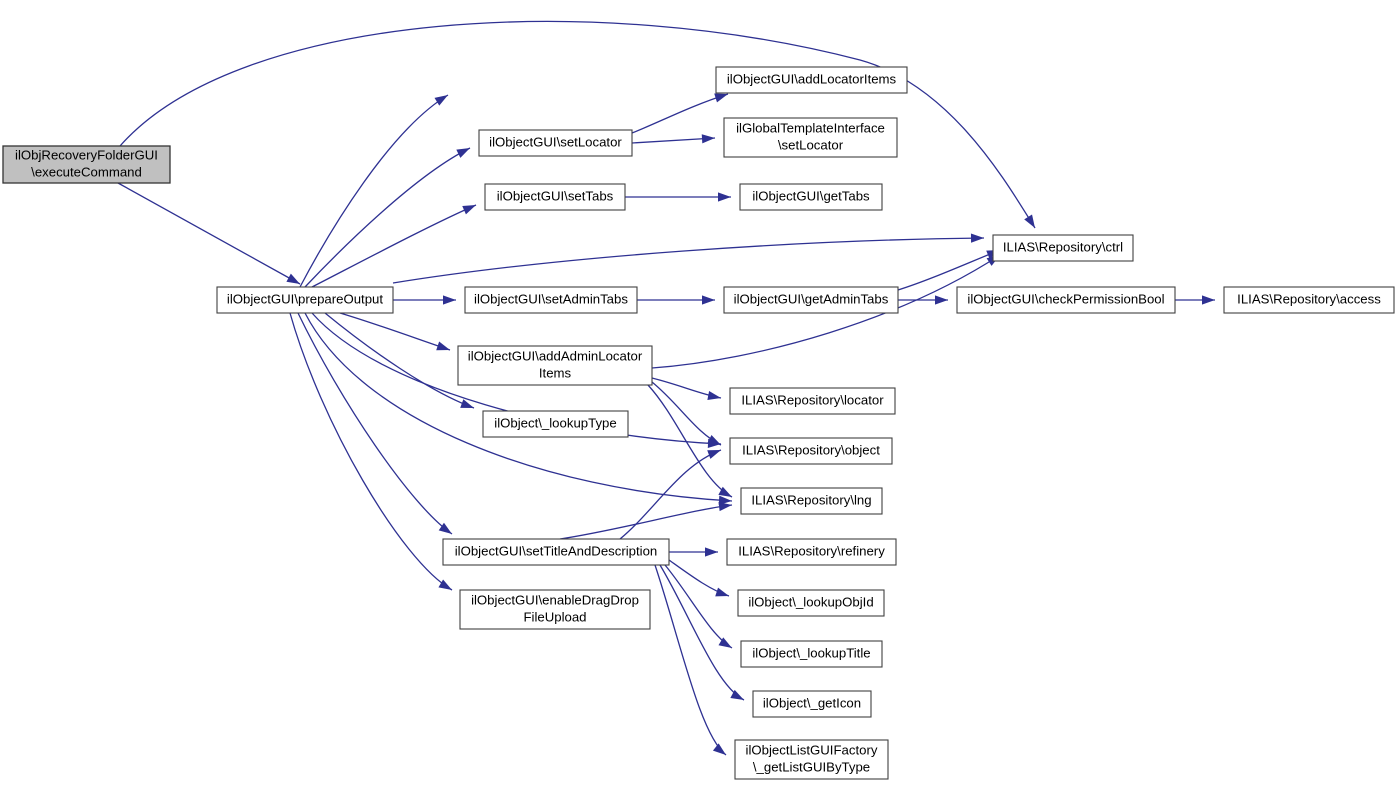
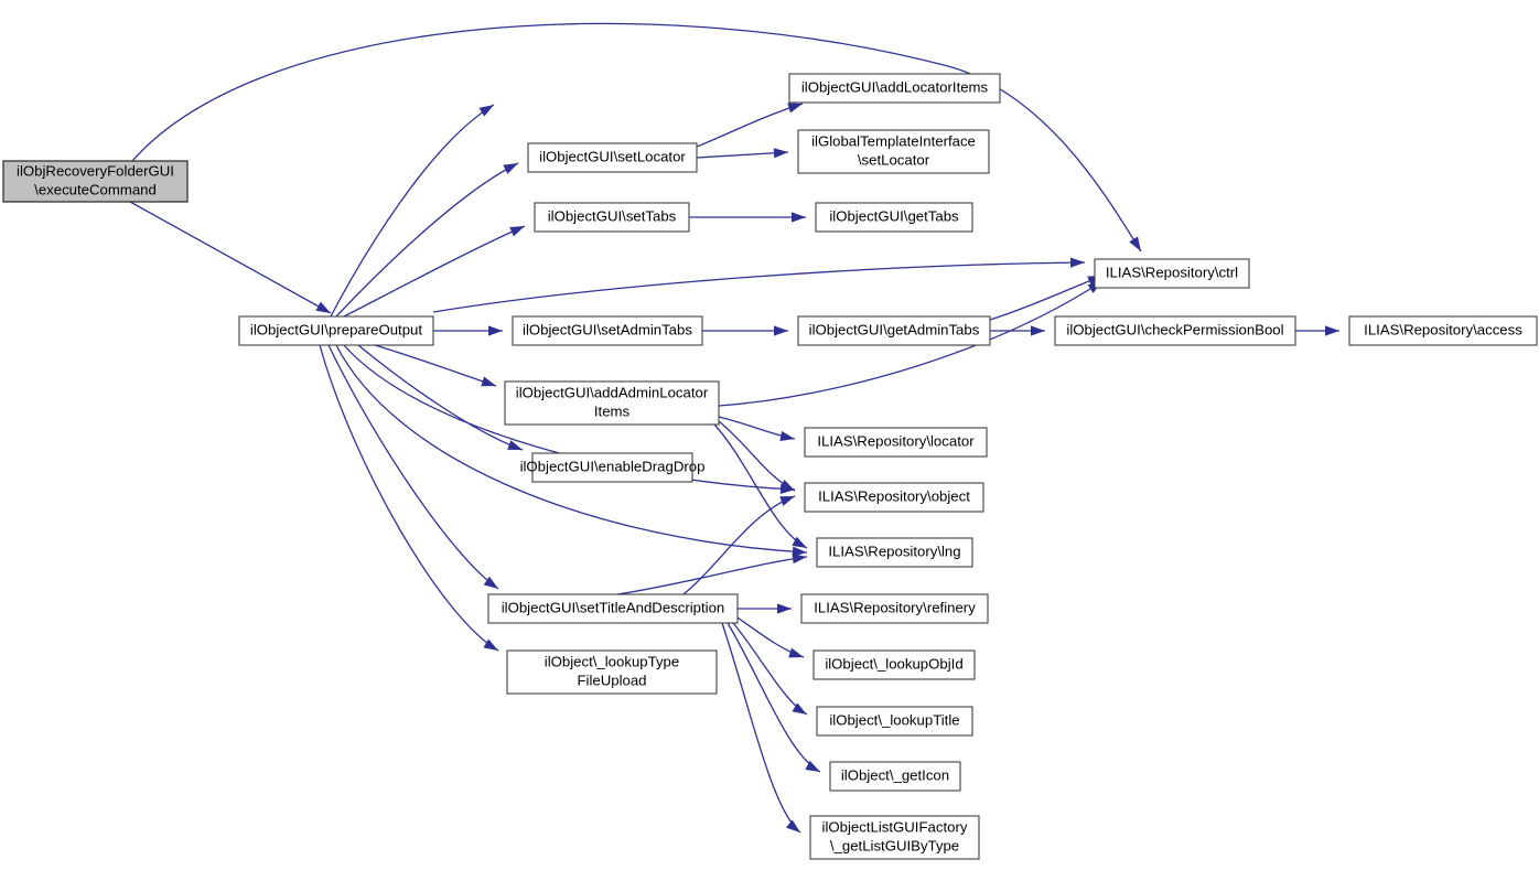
  ilObjRecoveryFolderGUI
  \executeCommand
  ilObjectGUI\prepareOutput
  ilObjectGUI\setLocator
  ilObjectGUI\setTabs
  ilObjectGUI\addLocatorItems
  ilGlobalTemplateInterface
  \setLocator
  ilObjectGUI\getTabs
  ILIAS\Repository\ctrl
  ilObjectGUI\setAdminTabs
  ilObjectGUI\getAdminTabs
  ilObjectGUI\checkPermissionBool
  ILIAS\Repository\access
  ilObjectGUI\addAdminLocator
  Items
  ILIAS\Repository\locator
- ilObject\_lookupType
+ ilObjectGUI\enableDragDrop
  ILIAS\Repository\object
  ILIAS\Repository\lng
  ilObjectGUI\setTitleAndDescription
  ILIAS\Repository\refinery
- ilObjectGUI\enableDragDrop
+ ilObject\_lookupType
  FileUpload
  ilObject\_lookupObjId
  ilObject\_lookupTitle
  ilObject\_getIcon
  ilObjectListGUIFactory
  \_getListGUIByType
